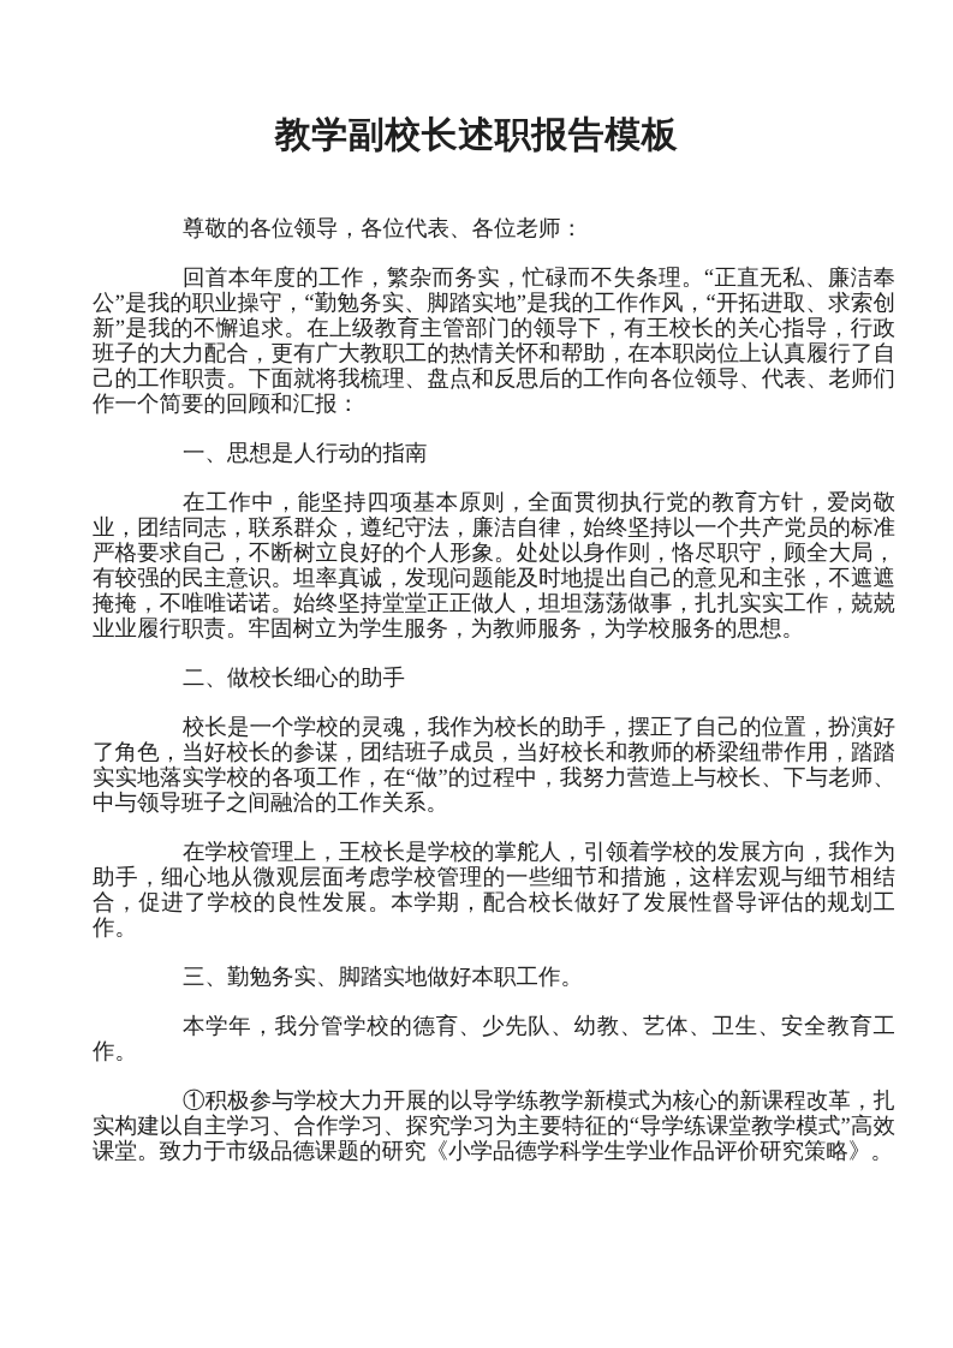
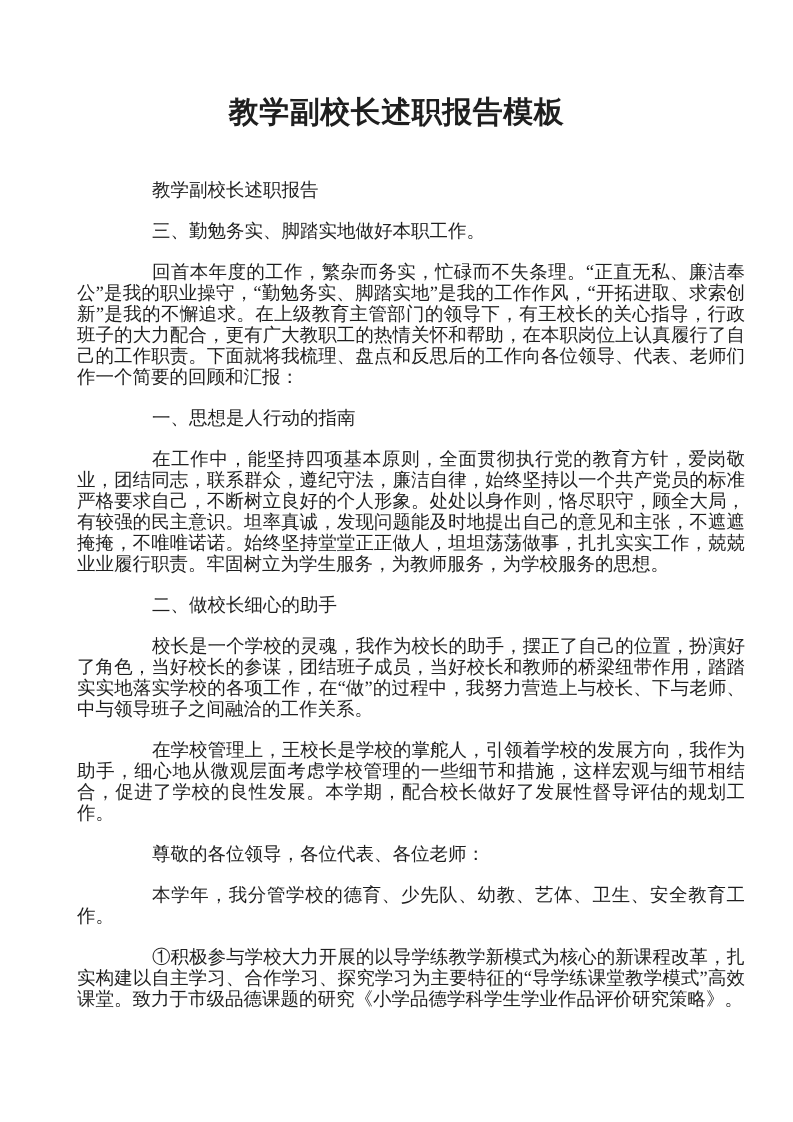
  教学副校长述职报告模板
+ 教学副校长述职报告
- 尊敬的各位领导，各位代表、各位老师：
+ 三、勤勉务实、脚踏实地做好本职工作。
  回首本年度的工作，繁杂而务实，忙碌而不失条理。“正直无私、廉洁奉公”是我的职业操守，“勤勉务实、脚踏实地”是我的工作作风，“开拓进取、求索创新”是我的不懈追求。在上级教育主管部门的领导下，有王校长的关心指导，行政班子的大力配合，更有广大教职工的热情关怀和帮助，在本职岗位上认真履行了自己的工作职责。下面就将我梳理、盘点和反思后的工作向各位领导、代表、老师们作一个简要的回顾和汇报：
  一、思想是人行动的指南
  在工作中，能坚持四项基本原则，全面贯彻执行党的教育方针，爱岗敬业，团结同志，联系群众，遵纪守法，廉洁自律，始终坚持以一个共产党员的标准严格要求自己，不断树立良好的个人形象。处处以身作则，恪尽职守，顾全大局，有较强的民主意识。坦率真诚，发现问题能及时地提出自己的意见和主张，不遮遮掩掩，不唯唯诺诺。始终坚持堂堂正正做人，坦坦荡荡做事，扎扎实实工作，兢兢业业履行职责。牢固树立为学生服务，为教师服务，为学校服务的思想。
  二、做校长细心的助手
  校长是一个学校的灵魂，我作为校长的助手，摆正了自己的位置，扮演好了角色，当好校长的参谋，团结班子成员，当好校长和教师的桥梁纽带作用，踏踏实实地落实学校的各项工作，在“做”的过程中，我努力营造上与校长、下与老师、中与领导班子之间融洽的工作关系。
  在学校管理上，王校长是学校的掌舵人，引领着学校的发展方向，我作为助手，细心地从微观层面考虑学校管理的一些细节和措施，这样宏观与细节相结合，促进了学校的良性发展。本学期，配合校长做好了发展性督导评估的规划工作。
- 三、勤勉务实、脚踏实地做好本职工作。
+ 尊敬的各位领导，各位代表、各位老师：
  本学年，我分管学校的德育、少先队、幼教、艺体、卫生、安全教育工作。
  ①积极参与学校大力开展的以导学练教学新模式为核心的新课程改革，扎实构建以自主学习、合作学习、探究学习为主要特征的“导学练课堂教学模式”高效课堂。致力于市级品德课题的研究《小学品德学科学生学业作品评价研究策略》。
